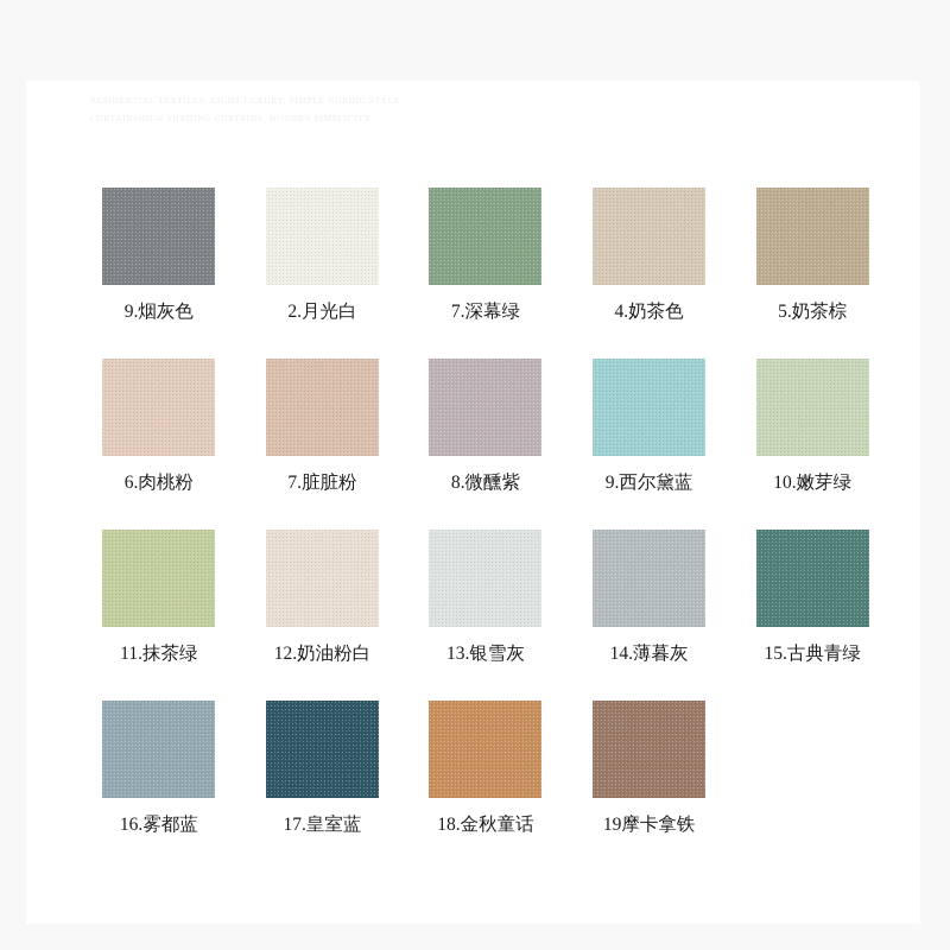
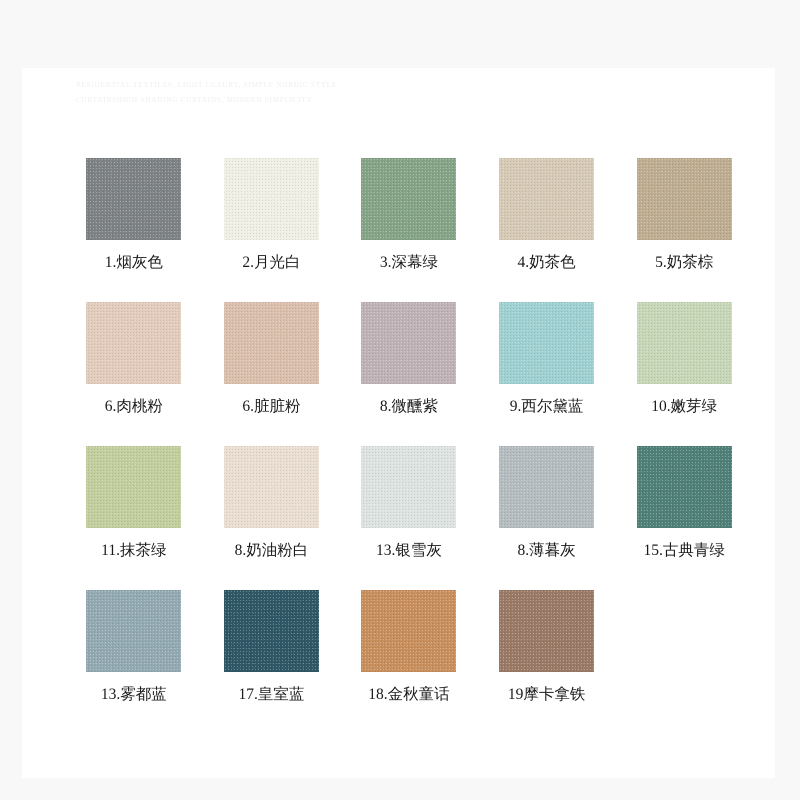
- 9.烟灰色
+ 1.烟灰色
  2.月光白
- 7.深幕绿
+ 3.深幕绿
  4.奶茶色
  5.奶茶棕
  6.肉桃粉
- 7.脏脏粉
+ 6.脏脏粉
  8.微醺紫
  9.西尔黛蓝
  10.嫩芽绿
  11.抹茶绿
- 12.奶油粉白
+ 8.奶油粉白
  13.银雪灰
- 14.薄暮灰
+ 8.薄暮灰
  15.古典青绿
- 16.雾都蓝
+ 13.雾都蓝
  17.皇室蓝
  18.金秋童话
  19摩卡拿铁
